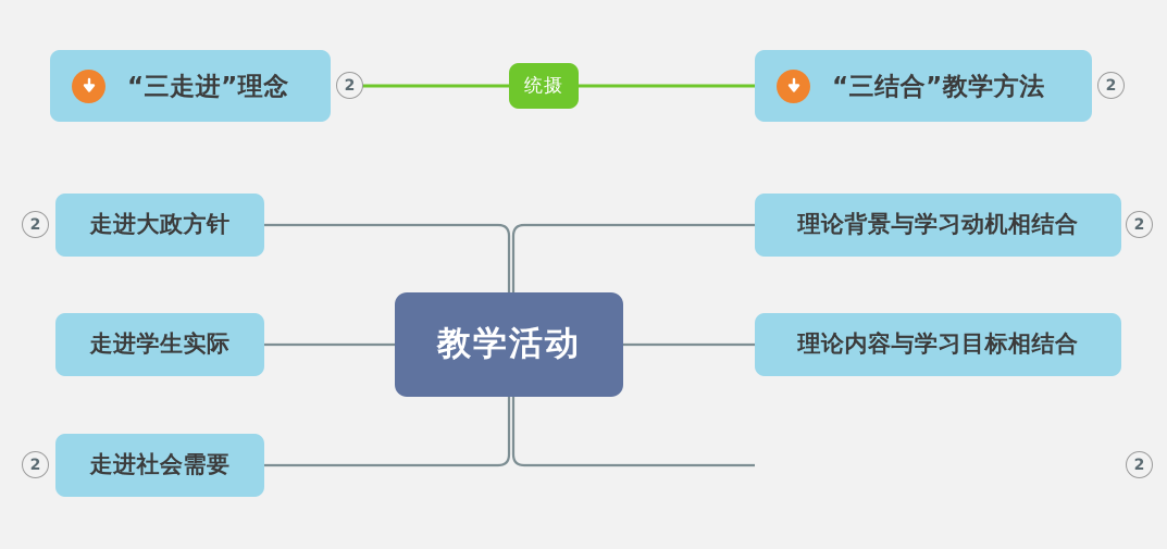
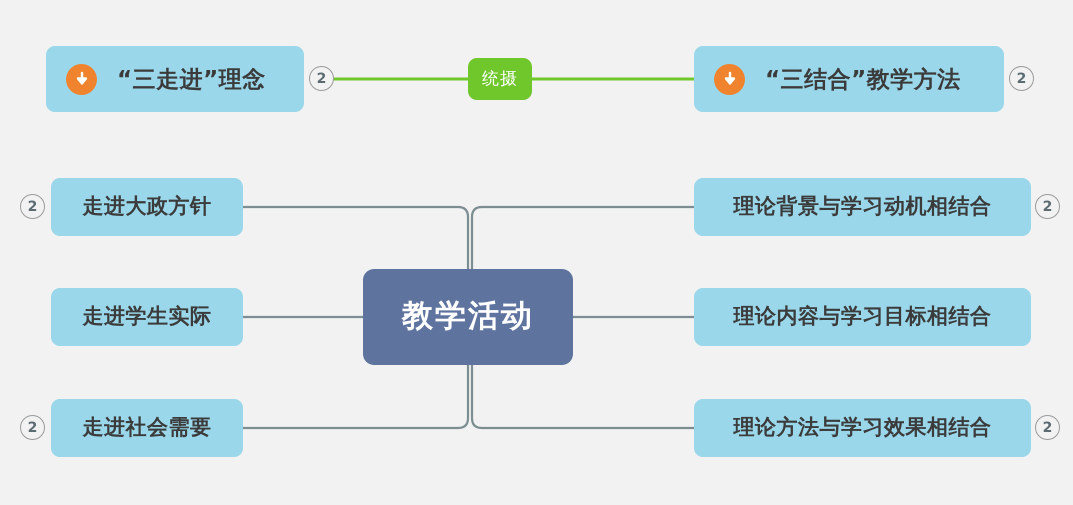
  “三走进”理念
  2
  统摄
  “三结合”教学方法
  2
  教学活动
  走进大政方针
  2
  走进学生实际
  走进社会需要
  2
  理论背景与学习动机相结合
  2
  理论内容与学习目标相结合
+ 理论方法与学习效果相结合
  2
